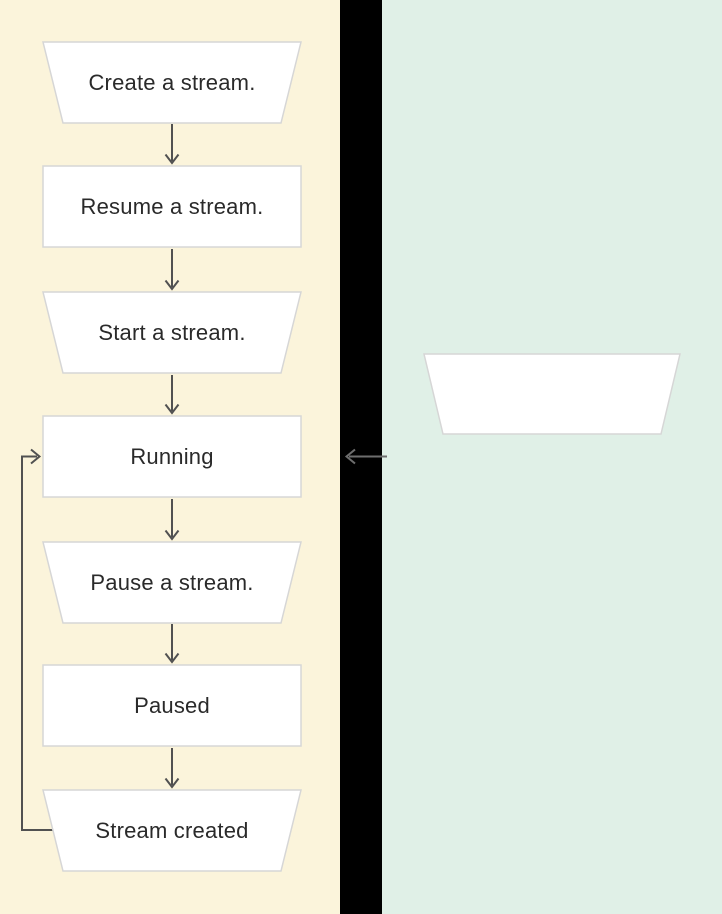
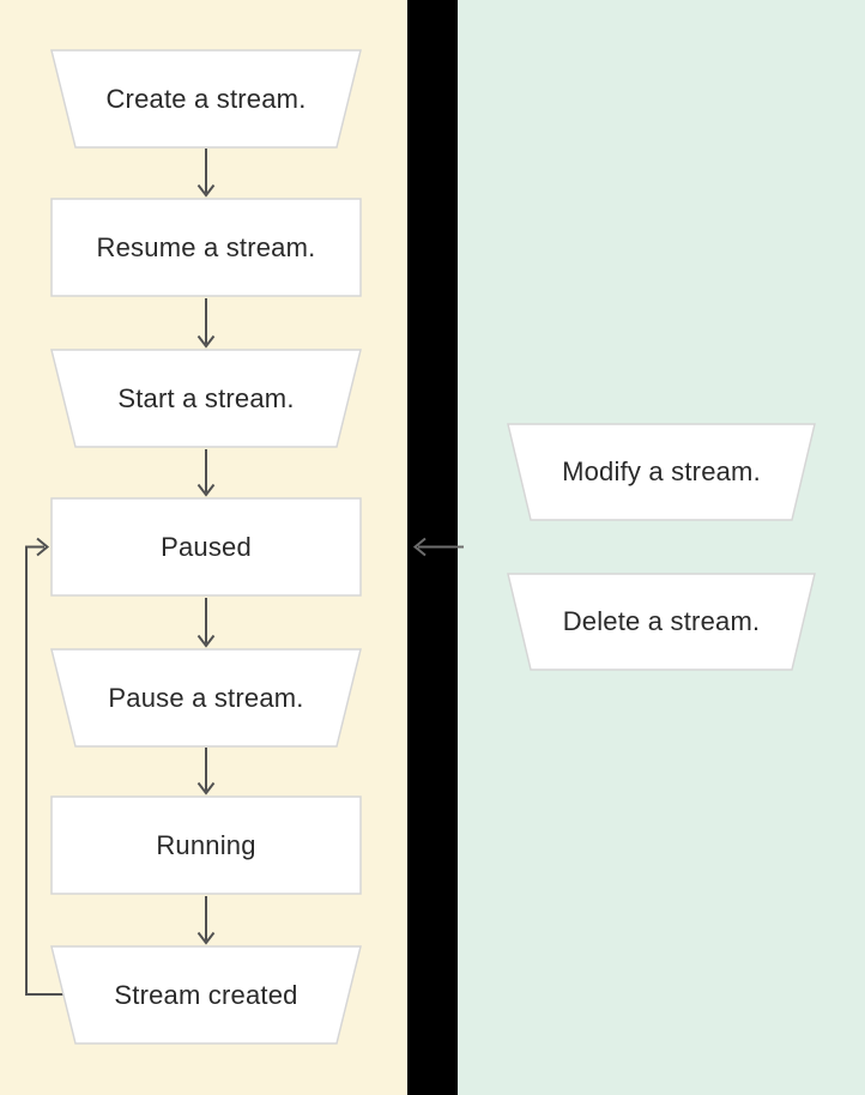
  Create a stream.
  Resume a stream.
  Start a stream.
- Running
+ Paused
  Pause a stream.
- Paused
+ Running
  Stream created
+ Modify a stream.
+ Delete a stream.
